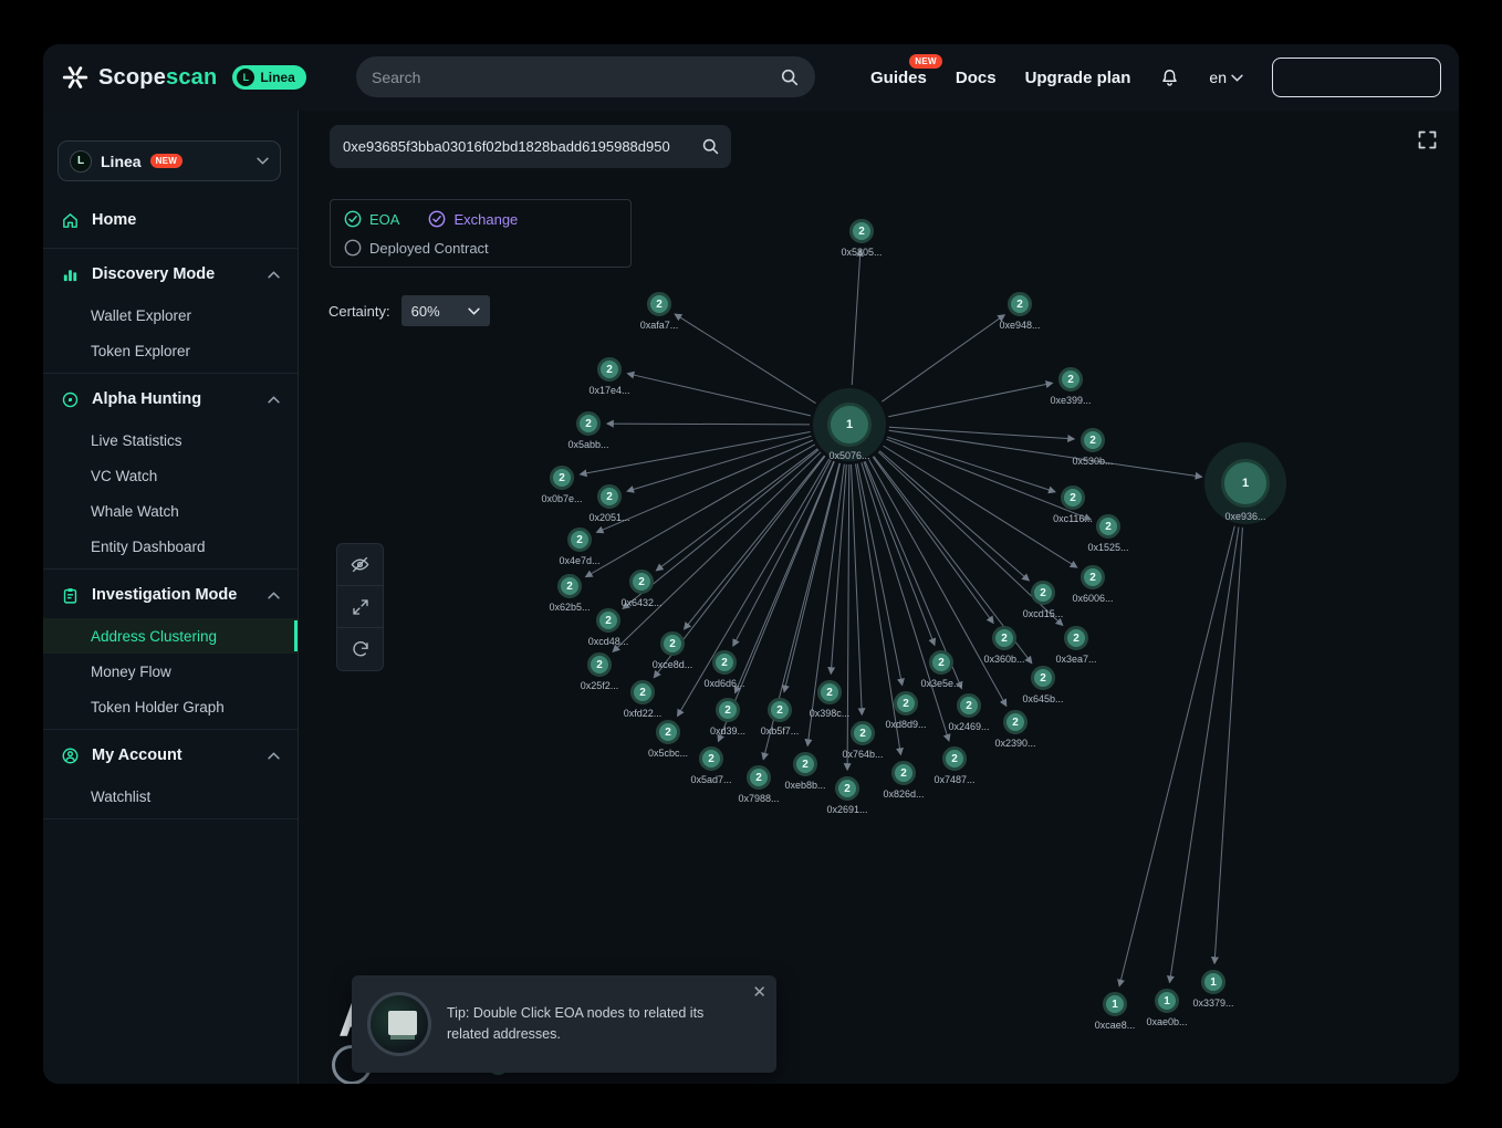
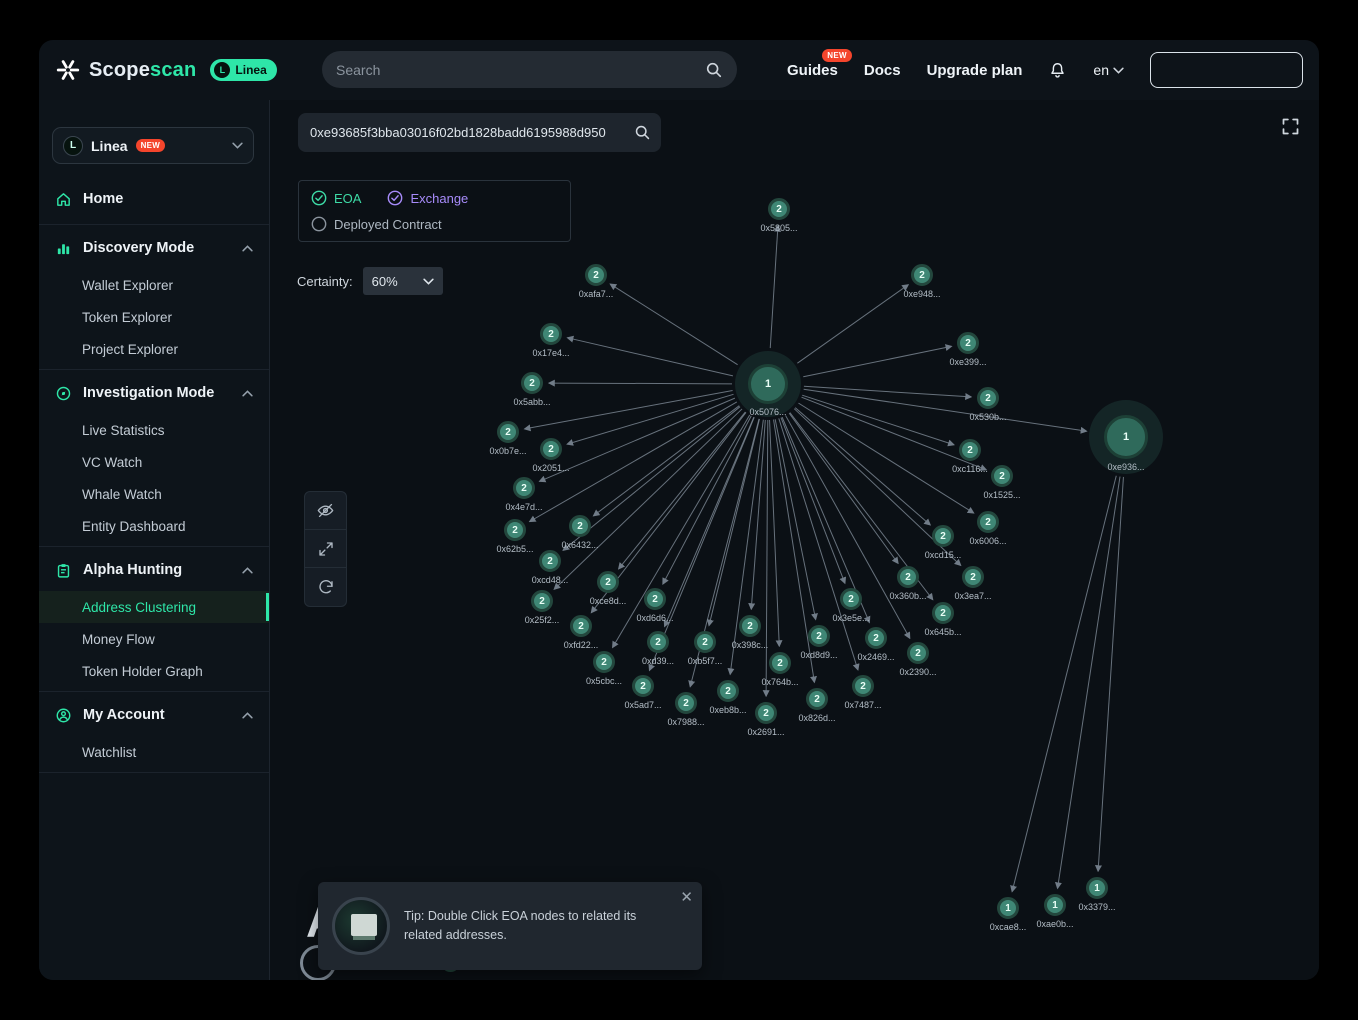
  Scopescan
  L
  Linea
  Search
  Guides
  NEW
  Docs
  Upgrade plan
  en
  L
  Linea
  NEW
  Home
  Discovery Mode
  Wallet Explorer
  Token Explorer
+ Project Explorer
- Alpha Hunting
+ Investigation Mode
  Live Statistics
  VC Watch
  Whale Watch
  Entity Dashboard
- Investigation Mode
+ Alpha Hunting
  Address Clustering
  Money Flow
  Token Holder Graph
  My Account
  Watchlist
  1
  0x5076...
  1
  0xe936...
  2
  0x5805...
  2
  0xafa7...
  2
  0xe948...
  2
  0x17e4...
  2
  0xe399...
  2
  0x5abb...
  2
  0x530b...
  2
  0x0b7e...
  2
  0x2051...
  2
  0xc116...
  2
  0x1525...
  2
  0x4e7d...
  2
  0x6006...
  2
  0x62b5...
  2
  0x6432...
  2
  0xcd15...
  2
  0xcd48...
  2
  0x3ea7...
  2
  0x360b...
  2
  0xce8d...
  2
  0x25f2...
  2
  0x645b...
  2
  0xd6d6...
  2
  0x3e5e...
  2
  0x398c...
  2
  0xfd22...
  2
  0xd8d9...
  2
  0x2469...
  2
  0xd39...
  2
  0xb5f7...
  2
  0x2390...
  2
  0x5cbc...
  2
  0x764b...
  2
  0x5ad7...
  2
  0x7487...
  2
  0xeb8b...
  2
  0x7988...
  2
  0x826d...
  2
  0x2691...
  1
  0xcae8...
  1
  0xae0b...
  1
  0x3379...
  0xe93685f3bba03016f02bd1828badd6195988d950
  EOA
  Exchange
  Deployed Contract
  Certainty:
  60%
  Tip: Double Click EOA nodes to related its related addresses.
  ✕
